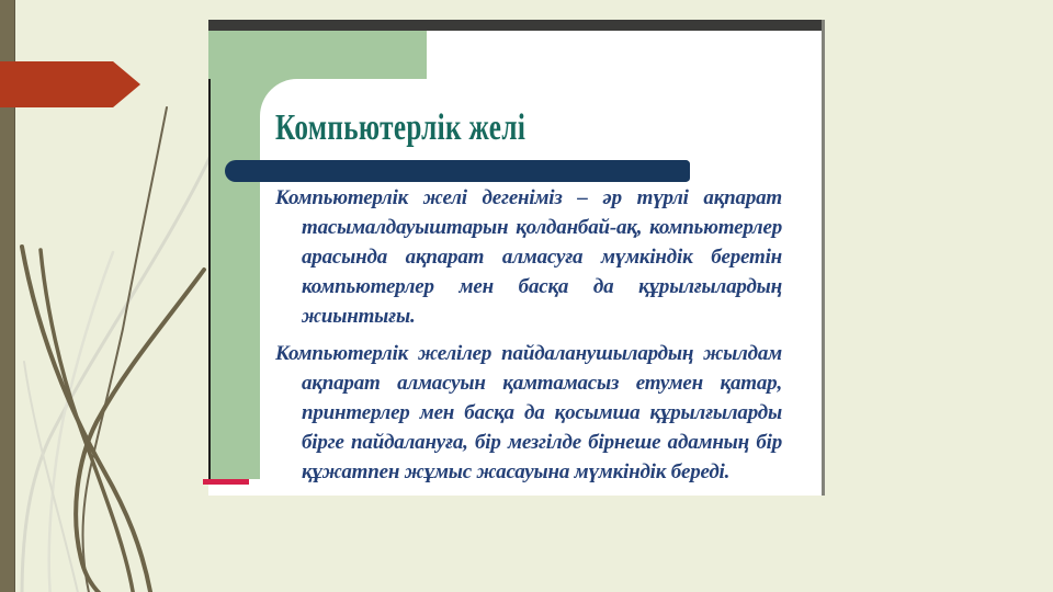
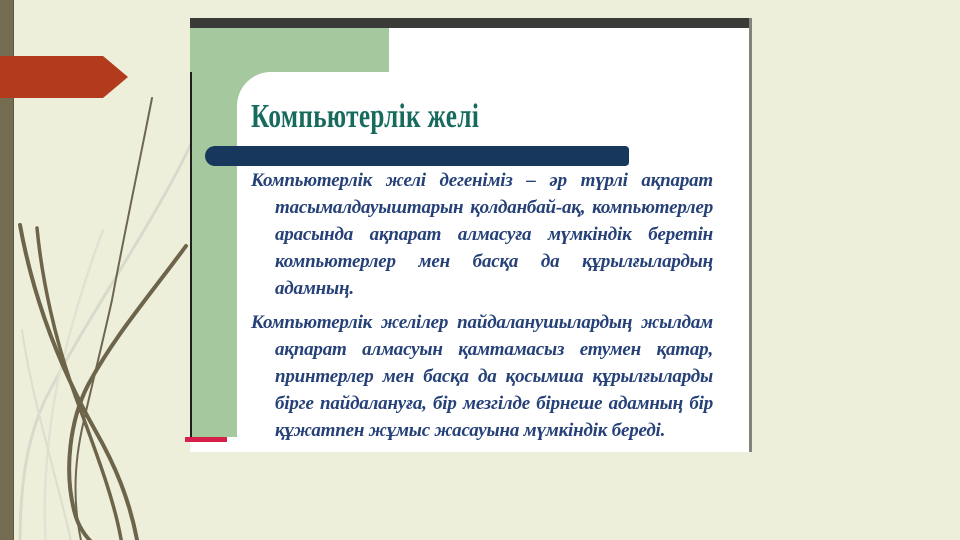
  Компьютерлік желі
- Компьютерлік желі дегеніміз – әр түрлі ақпарат тасымалдауыштарын қолданбай-ақ, компьютерлер арасында ақпарат алмасуға мүмкіндік беретін компьютерлер мен басқа да құрылғылардың жиынтығы.
+ Компьютерлік желі дегеніміз – әр түрлі ақпарат тасымалдауыштарын қолданбай-ақ, компьютерлер арасында ақпарат алмасуға мүмкіндік беретін компьютерлер мен басқа да құрылғылардың адамның.
  Компьютерлік желілер пайдаланушылардың жылдам ақпарат алмасуын қамтамасыз етумен қатар, принтерлер мен басқа да қосымша құрылғыларды бірге пайдалануға, бір мезгілде бірнеше адамның бір құжатпен жұмыс жасауына мүмкіндік береді.
